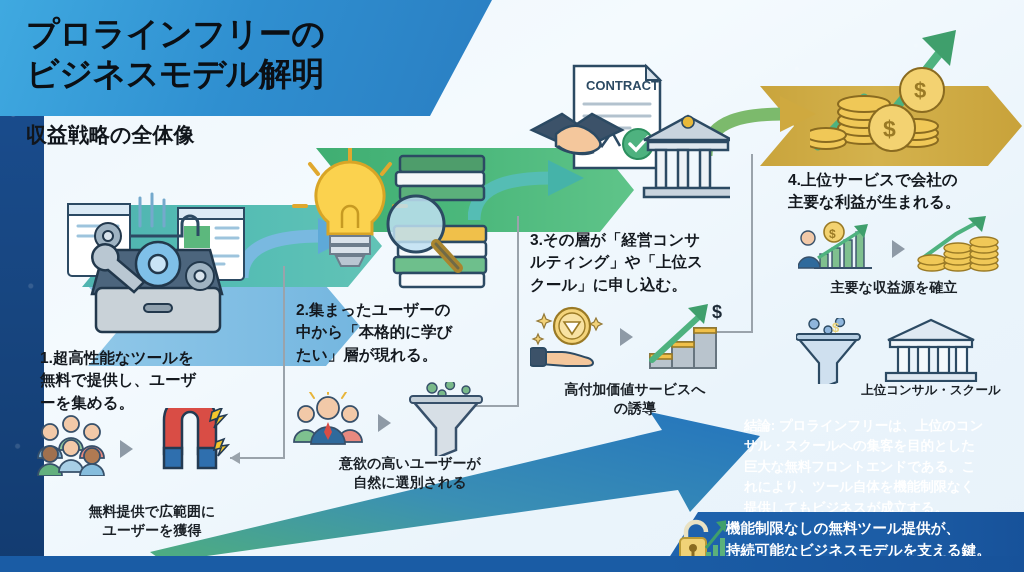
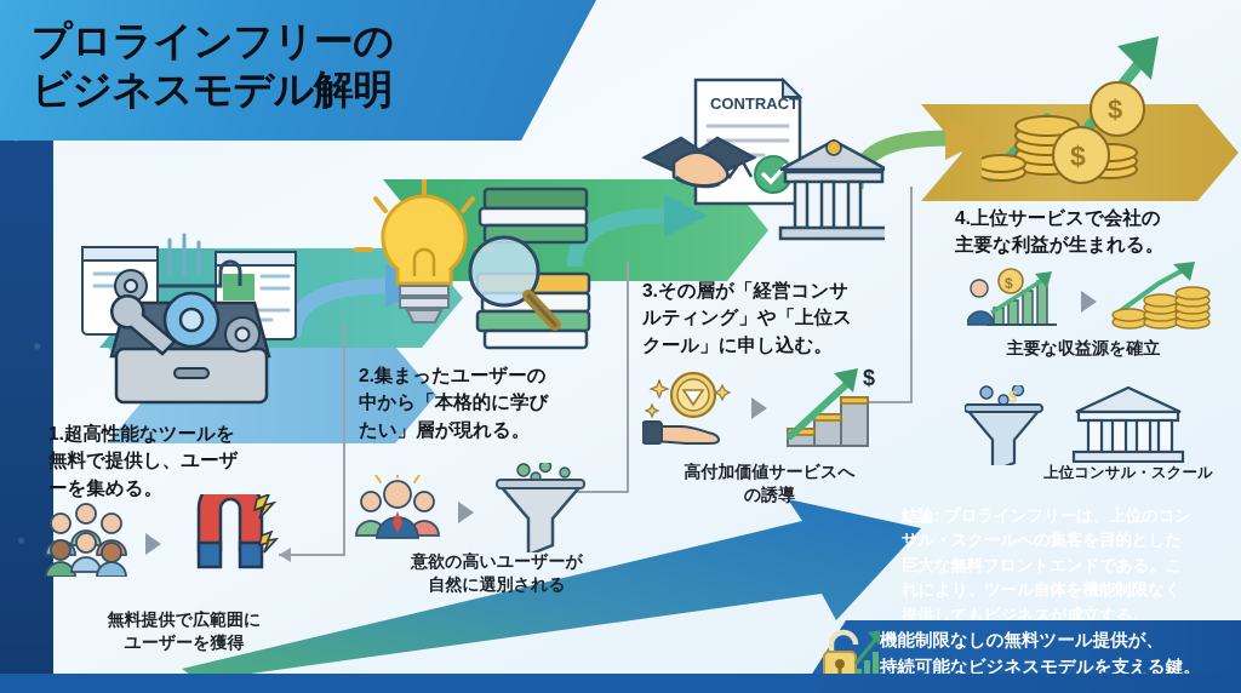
  プロラインフリーの
  ビジネスモデル解明
- 収益戦略の全体像
  CONTRACT
  $
  $
  $
  $
  $
  1.超高性能なツールを
  無料で提供し、ユーザ
  ーを集める。
  2.集まったユーザーの
  中から「本格的に学び
  たい」層が現れる。
  3.その層が「経営コンサ
  ルティング」や「上位ス
  クール」に申し込む。
  4.上位サービスで会社の
  主要な利益が生まれる。
  無料提供で広範囲に
  ユーザーを獲得
  意欲の高いユーザーが
  自然に選別される
  高付加価値サービスへ
  の誘導
  主要な収益源を確立
  上位コンサル・スクール
  結論: プロラインフリーは、上位のコン
  サル・スクールへの集客を目的とした
  提供してもビジネスが成立する。
  機能制限なしの無料ツール提供が、
  持続可能なビジネスモデルを支える鍵。
